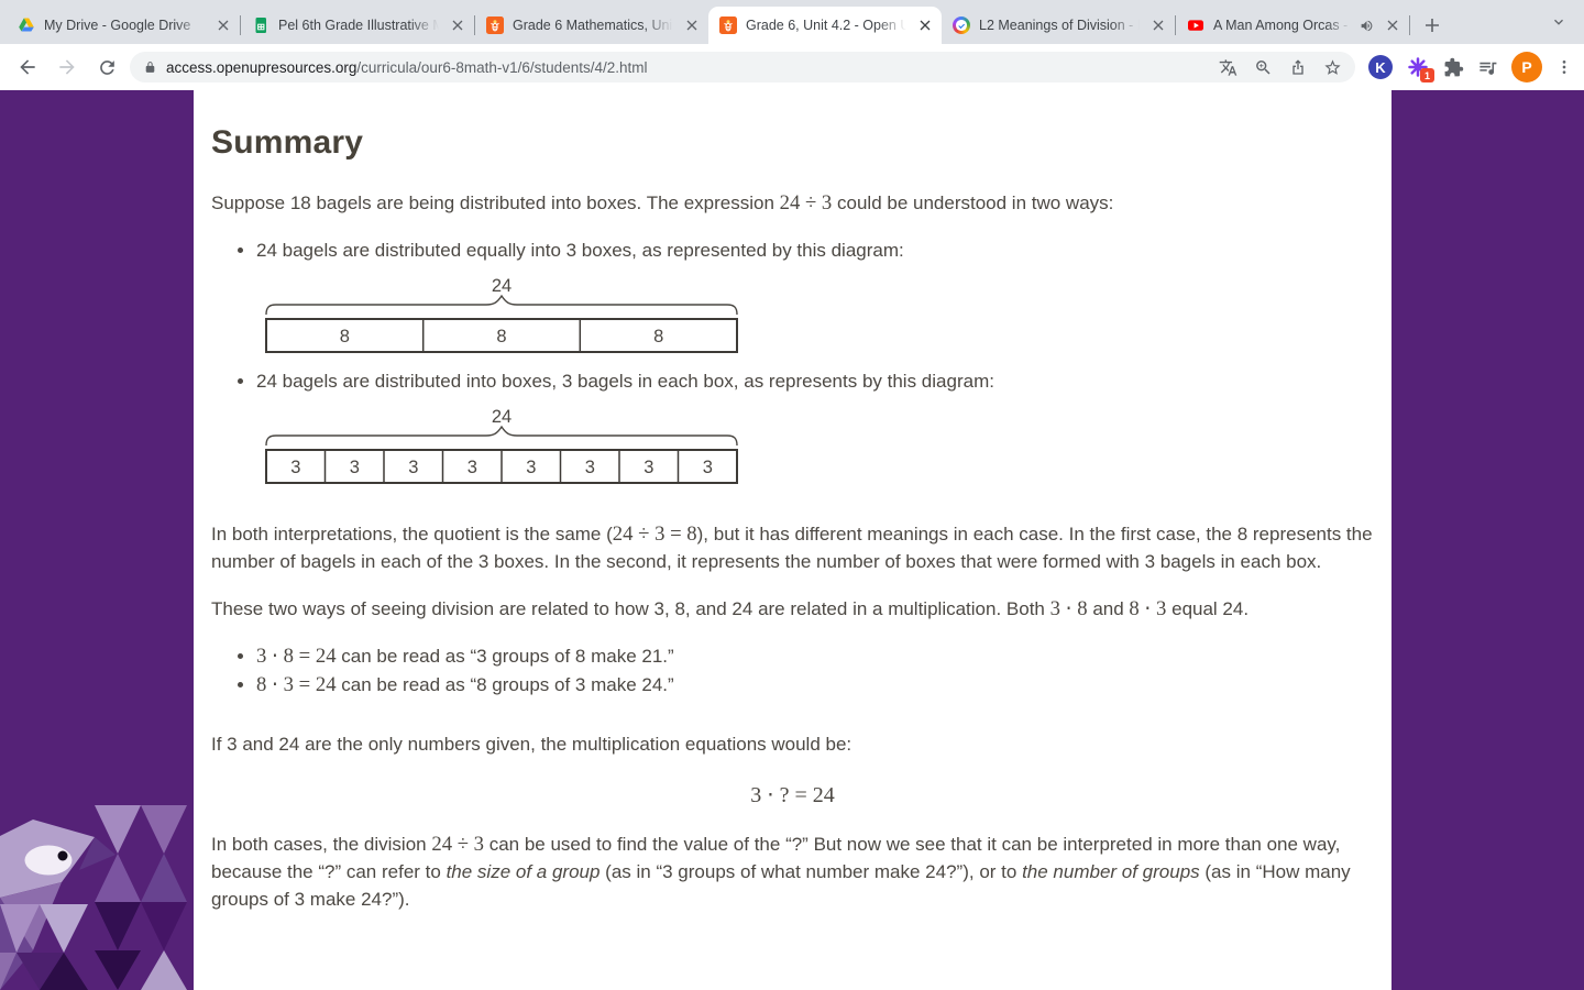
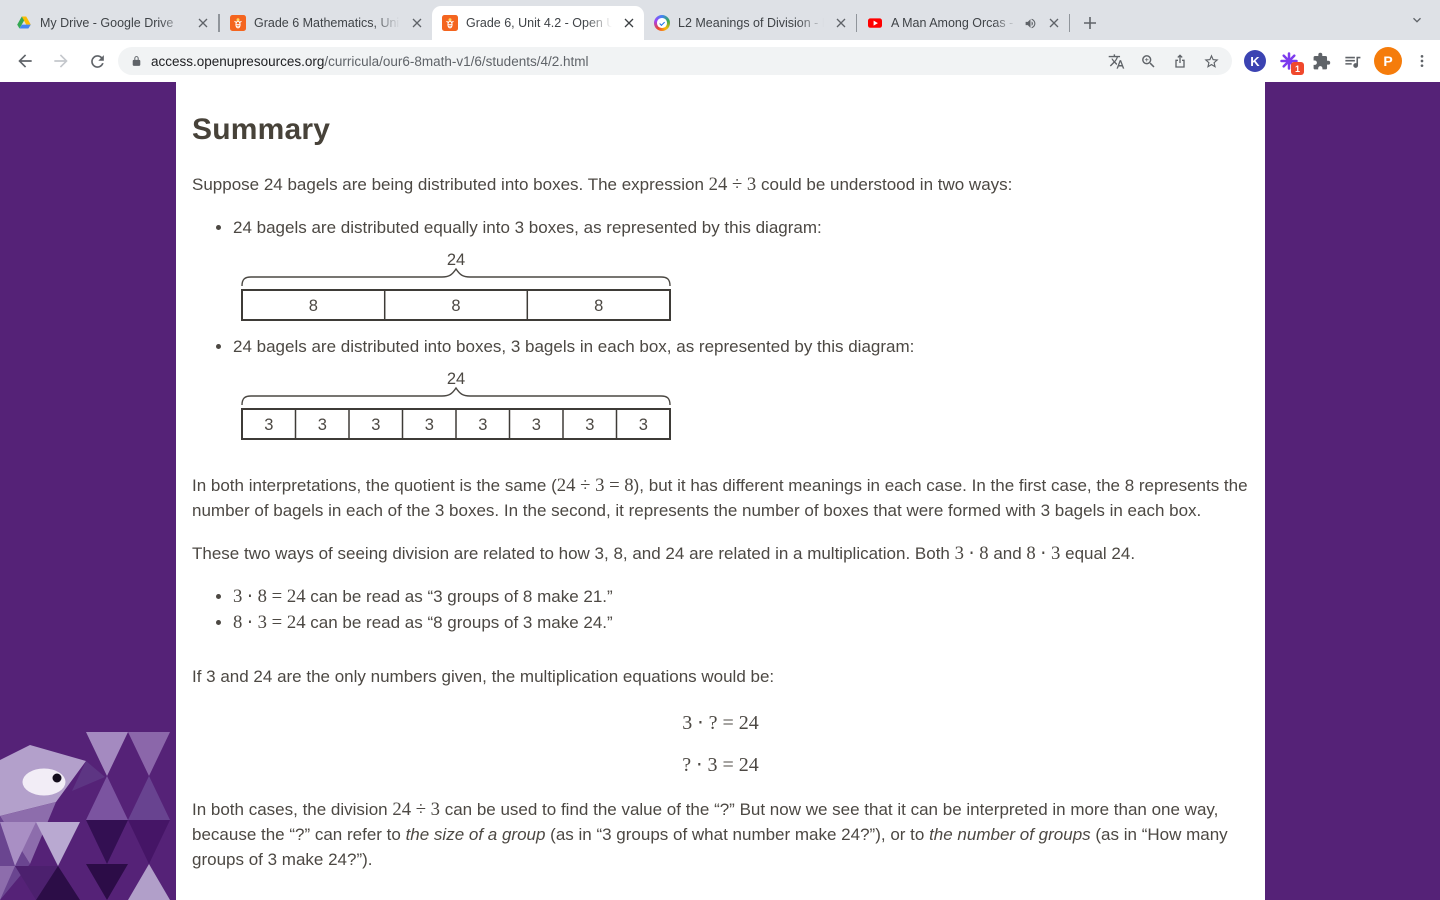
  My Drive - Google Drive
- Pel 6th Grade Illustrative M
  Grade 6 Mathematics, Uni
  Grade 6, Unit 4.2 - Open U
  L2 Meanings of Division -
  A Man Among Orcas -
  access.openupresources.org/curricula/our6-8math-v1/6/students/4/2.html
  K
  1
  P
  Summary
- Suppose 18 bagels are being distributed into boxes. The expression 24 ÷ 3 could be understood in two ways:
+ Suppose 24 bagels are being distributed into boxes. The expression 24 ÷ 3 could be understood in two ways:
  24 bagels are distributed equally into 3 boxes, as represented by this diagram:
  24
  8
  8
  8
- 24 bagels are distributed into boxes, 3 bagels in each box, as represents by this diagram:
+ 24 bagels are distributed into boxes, 3 bagels in each box, as represented by this diagram:
  24
  3
  3
  3
  3
  3
  3
  3
  3
  In both interpretations, the quotient is the same (24 ÷ 3 = 8), but it has different meanings in each case. In the first case, the 8 represents the number of bagels in each of the 3 boxes. In the second, it represents the number of boxes that were formed with 3 bagels in each box.
  These two ways of seeing division are related to how 3, 8, and 24 are related in a multiplication. Both 3 ⋅ 8 and 8 ⋅ 3 equal 24.
  3 ⋅ 8 = 24 can be read as “3 groups of 8 make 21.”
  8 ⋅ 3 = 24 can be read as “8 groups of 3 make 24.”
  If 3 and 24 are the only numbers given, the multiplication equations would be:
  3 ⋅ ? = 24
+ ? ⋅ 3 = 24
  In both cases, the division 24 ÷ 3 can be used to find the value of the “?” But now we see that it can be interpreted in more than one way, because the “?” can refer to the size of a group (as in “3 groups of what number make 24?”), or to the number of groups (as in “How many groups of 3 make 24?”).
